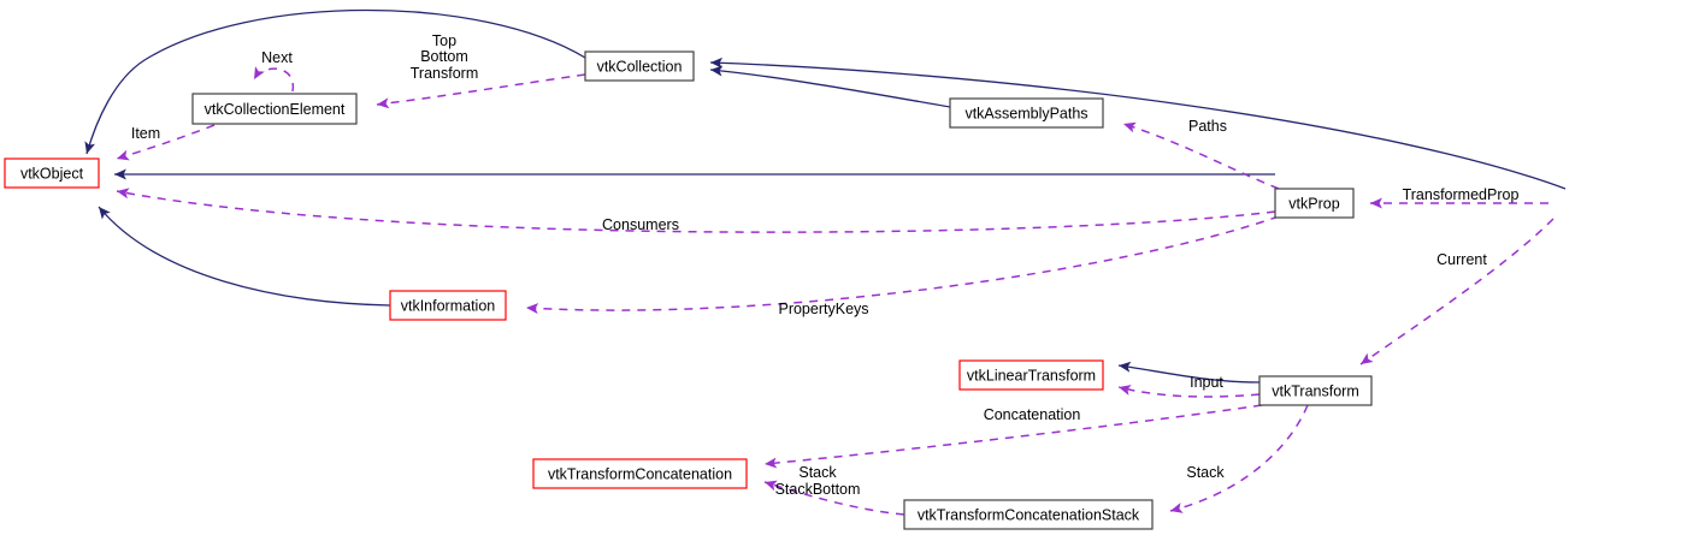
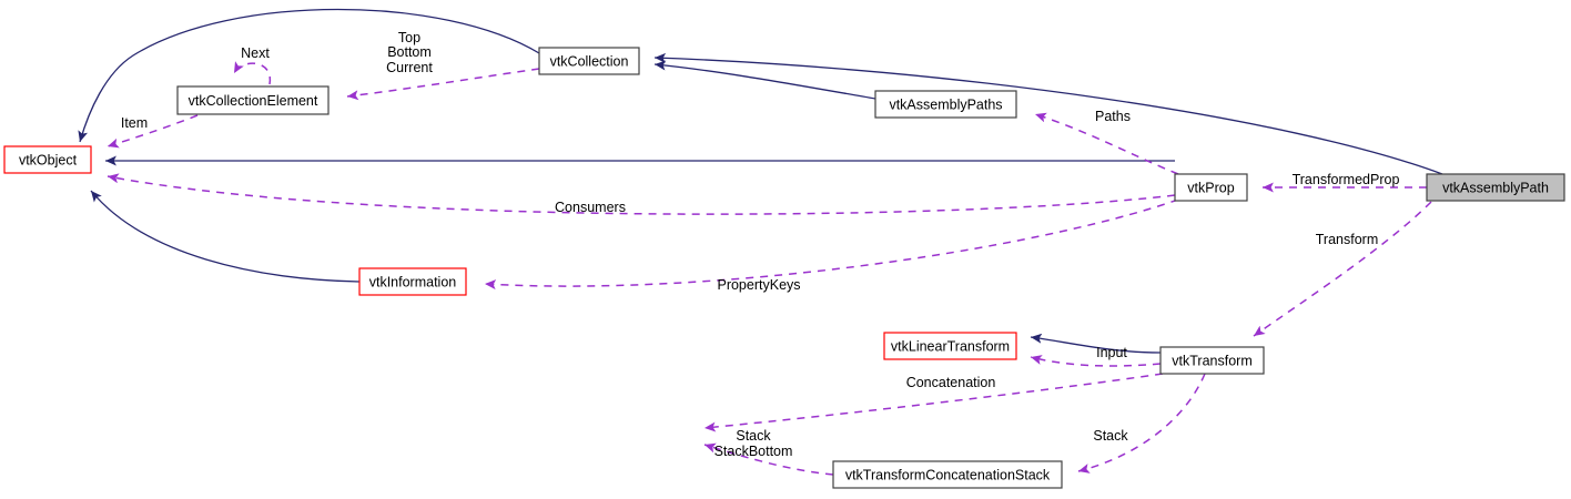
  vtkObject
  vtkCollectionElement
  vtkCollection
  vtkAssemblyPaths
  vtkProp
+ vtkAssemblyPath
  vtkInformation
  vtkLinearTransform
  vtkTransform
- vtkTransformConcatenation
  vtkTransformConcatenationStack
  Next
  Top
  Bottom
- Transform
+ Current
  Item
  Consumers
  PropertyKeys
  Paths
  TransformedProp
- Current
+ Transform
  Input
  Concatenation
  Stack
  Stack
  StackBottom
